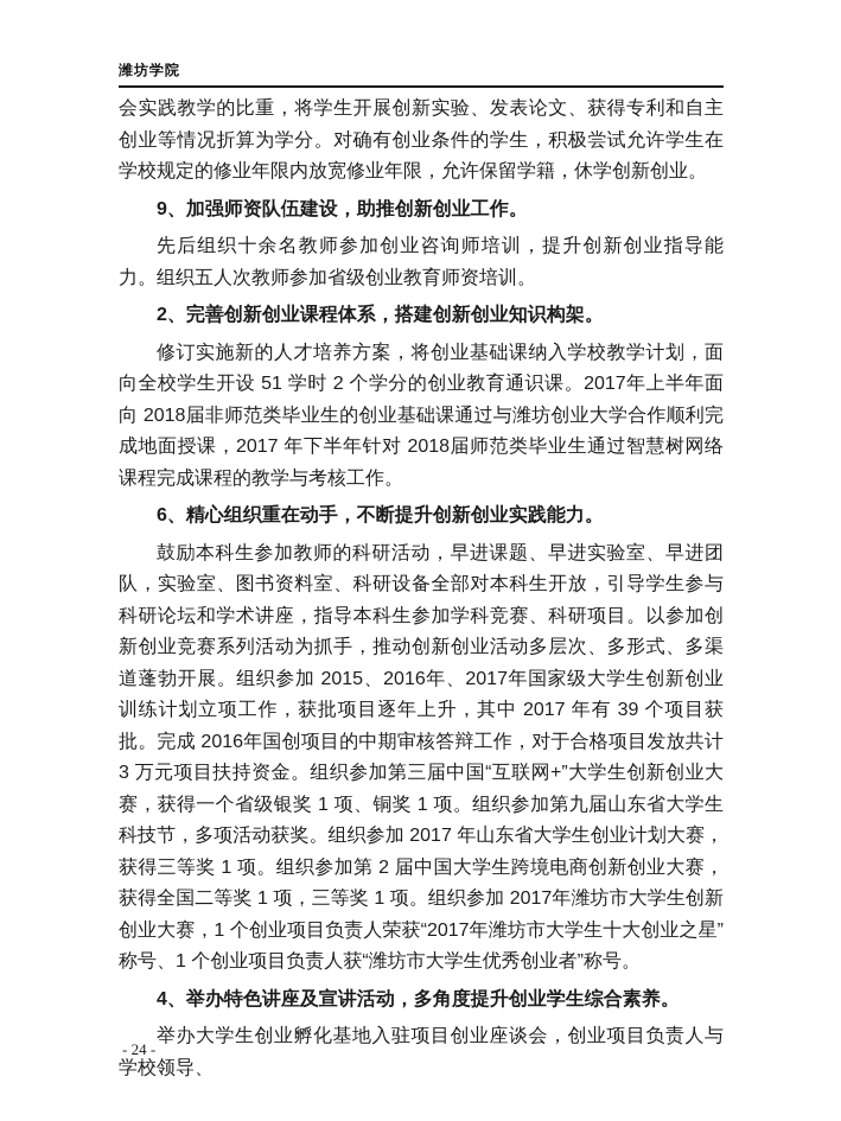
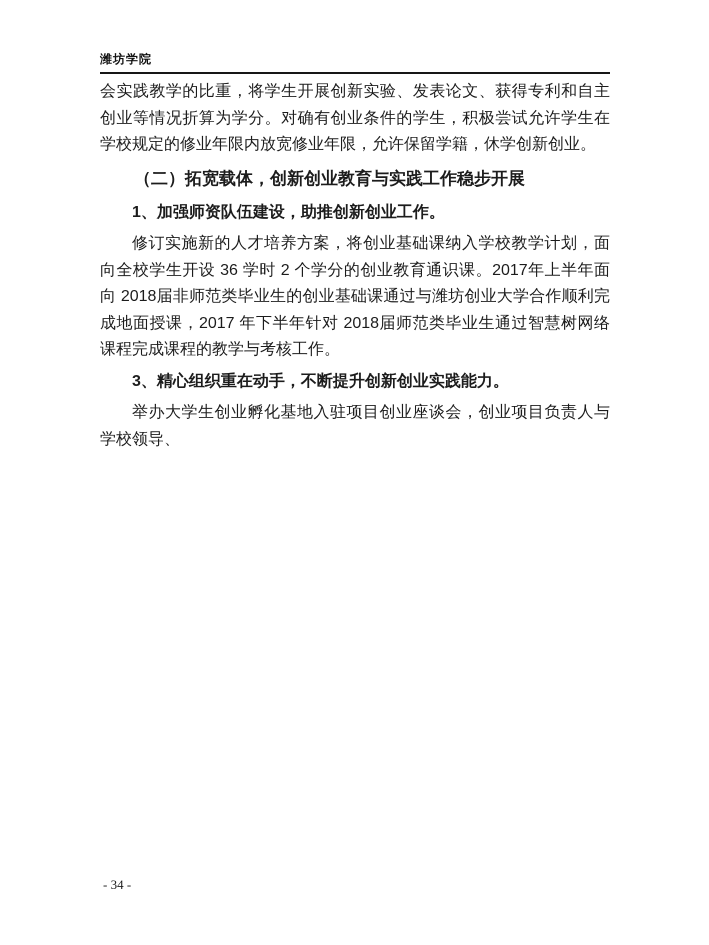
  潍坊学院
  会实践教学的比重，将学生开展创新实验、发表论文、获得专利和自主创业等情况折算为学分。对确有创业条件的学生，积极尝试允许学生在学校规定的修业年限内放宽修业年限，允许保留学籍，休学创新创业。
+ （二）拓宽载体，创新创业教育与实践工作稳步开展
- 9、加强师资队伍建设，助推创新创业工作。
+ 1、加强师资队伍建设，助推创新创业工作。
- 先后组织十余名教师参加创业咨询师培训，提升创新创业指导能力。组织五人次教师参加省级创业教育师资培训。
- 2、完善创新创业课程体系，搭建创新创业知识构架。
- 修订实施新的人才培养方案，将创业基础课纳入学校教学计划，面向全校学生开设 51 学时 2 个学分的创业教育通识课。2017年上半年面向 2018届非师范类毕业生的创业基础课通过与潍坊创业大学合作顺利完成地面授课，2017 年下半年针对 2018届师范类毕业生通过智慧树网络课程完成课程的教学与考核工作。
+ 修订实施新的人才培养方案，将创业基础课纳入学校教学计划，面向全校学生开设 36 学时 2 个学分的创业教育通识课。2017年上半年面向 2018届非师范类毕业生的创业基础课通过与潍坊创业大学合作顺利完成地面授课，2017 年下半年针对 2018届师范类毕业生通过智慧树网络课程完成课程的教学与考核工作。
- 6、精心组织重在动手，不断提升创新创业实践能力。
+ 3、精心组织重在动手，不断提升创新创业实践能力。
- 鼓励本科生参加教师的科研活动，早进课题、早进实验室、早进团队，实验室、图书资料室、科研设备全部对本科生开放，引导学生参与科研论坛和学术讲座，指导本科生参加学科竞赛、科研项目。以参加创新创业竞赛系列活动为抓手，推动创新创业活动多层次、多形式、多渠道蓬勃开展。组织参加 2015、2016年、2017年国家级大学生创新创业训练计划立项工作，获批项目逐年上升，其中 2017 年有 39 个项目获批。完成 2016年国创项目的中期审核答辩工作，对于合格项目发放共计 3 万元项目扶持资金。组织参加第三届中国“互联网+”大学生创新创业大赛，获得一个省级银奖 1 项、铜奖 1 项。组织参加第九届山东省大学生科技节，多项活动获奖。组织参加 2017 年山东省大学生创业计划大赛，获得三等奖 1 项。组织参加第 2 届中国大学生跨境电商创新创业大赛，获得全国二等奖 1 项，三等奖 1 项。组织参加 2017年潍坊市大学生创新创业大赛，1 个创业项目负责人荣获“2017年潍坊市大学生十大创业之星”称号、1 个创业项目负责人获“潍坊市大学生优秀创业者”称号。
- 4、举办特色讲座及宣讲活动，多角度提升创业学生综合素养。
  举办大学生创业孵化基地入驻项目创业座谈会，创业项目负责人与学校领导、
- - 24 -
+ - 34 -
